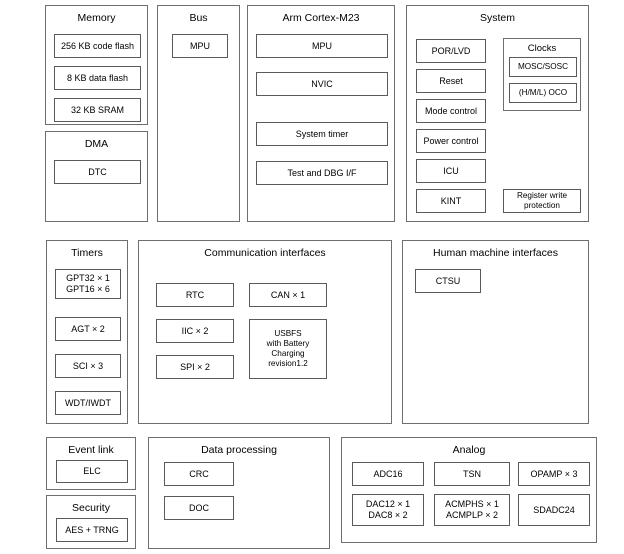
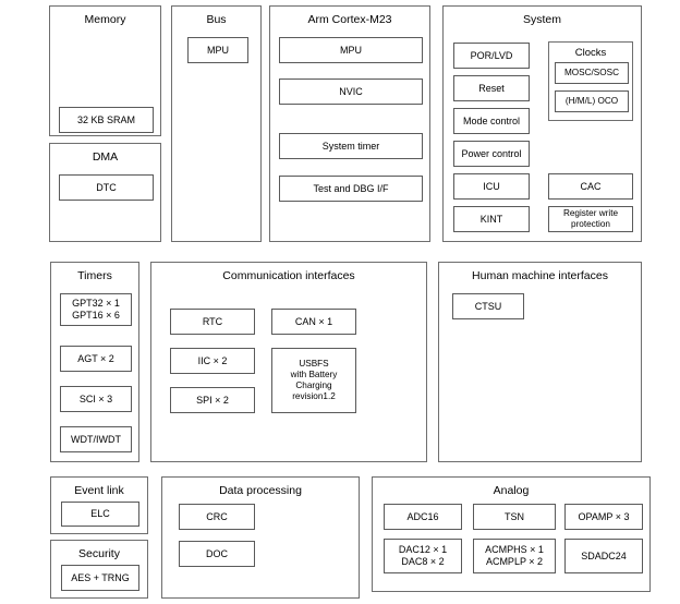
  Memory
- 256 KB code flash
- 8 KB data flash
  32 KB SRAM
  DMA
  DTC
  Bus
  MPU
  Arm Cortex-M23
  MPU
  NVIC
  System timer
  Test and DBG I/F
  System
  POR/LVD
  Reset
  Mode control
  Power control
  ICU
  KINT
  Clocks
  MOSC/SOSC
  (H/M/L) OCO
+ CAC
  Register write
  protection
  Timers
  GPT32 × 1
  GPT16 × 6
  AGT × 2
  SCI × 3
  WDT/IWDT
  Communication interfaces
  RTC
  IIC × 2
  SPI × 2
  CAN × 1
  USBFS
  with Battery
  Charging
  revision1.2
  Human machine interfaces
  CTSU
  Event link
  ELC
  Security
  AES + TRNG
  Data processing
  CRC
  DOC
  Analog
  ADC16
  TSN
  OPAMP × 3
  DAC12 × 1
  DAC8 × 2
  ACMPHS × 1
  ACMPLP × 2
  SDADC24
